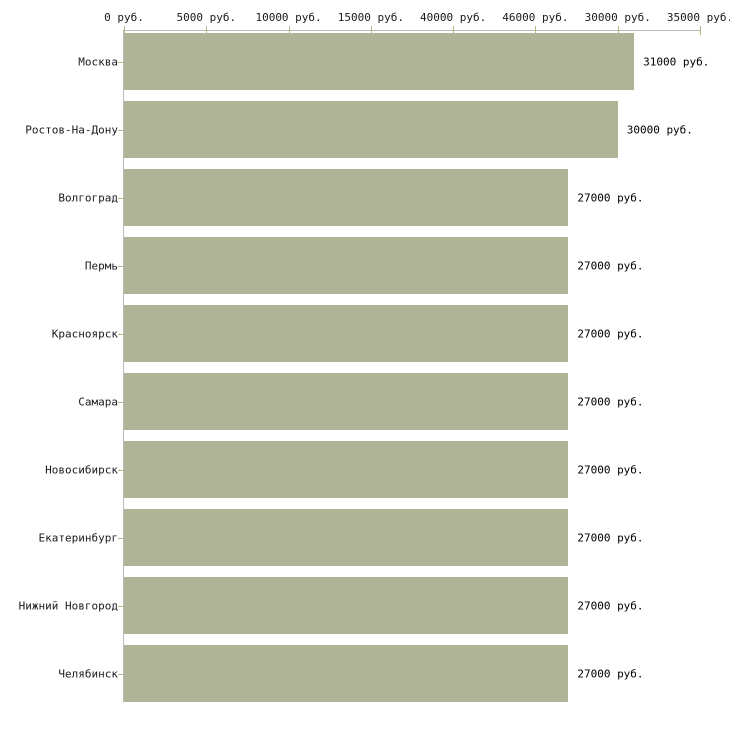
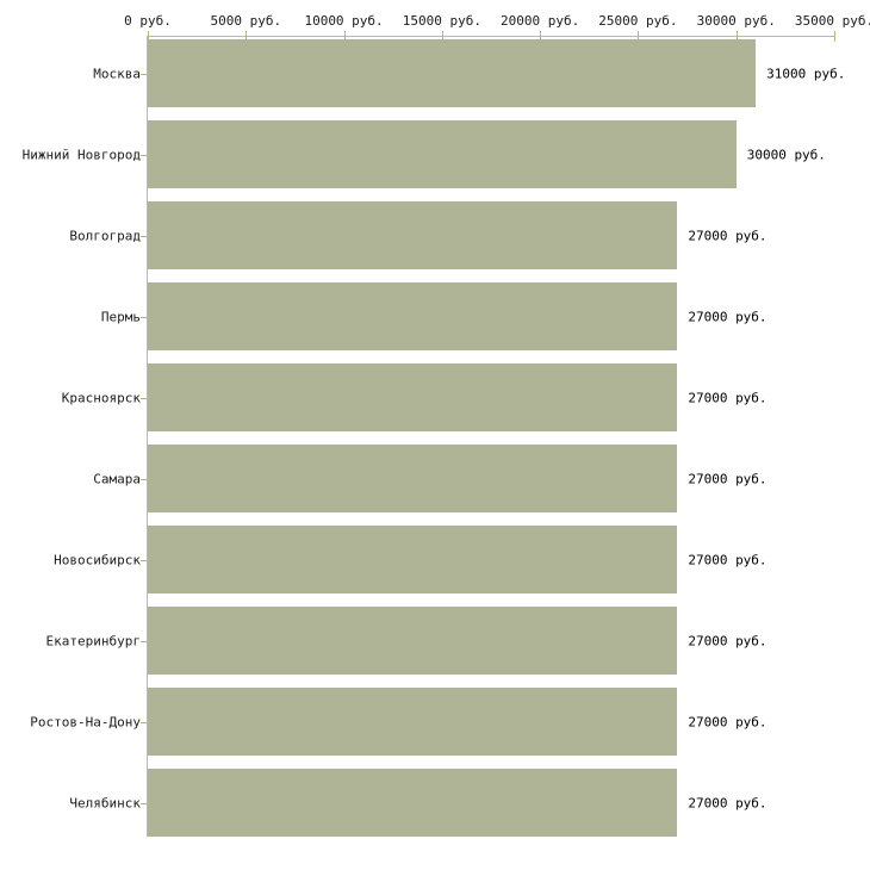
  0 руб.
  5000 руб.
  10000 руб.
  15000 руб.
- 40000 руб.
+ 20000 руб.
- 46000 руб.
+ 25000 руб.
  30000 руб.
  35000 руб
  Москва
- Ростов-На-Дону
+ Нижний Новгород
  Волгоград
  Пермь
  Красноярск
  Самара
  Новосибирск
  Екатеринбург
- Нижний Новгород
+ Ростов-На-Дону
  Челябинск
  31000 руб.
  30000 руб.
  27000 руб.
  27000 руб.
  27000 руб.
  27000 руб.
  27000 руб.
  27000 руб.
  27000 руб.
  27000 руб.
